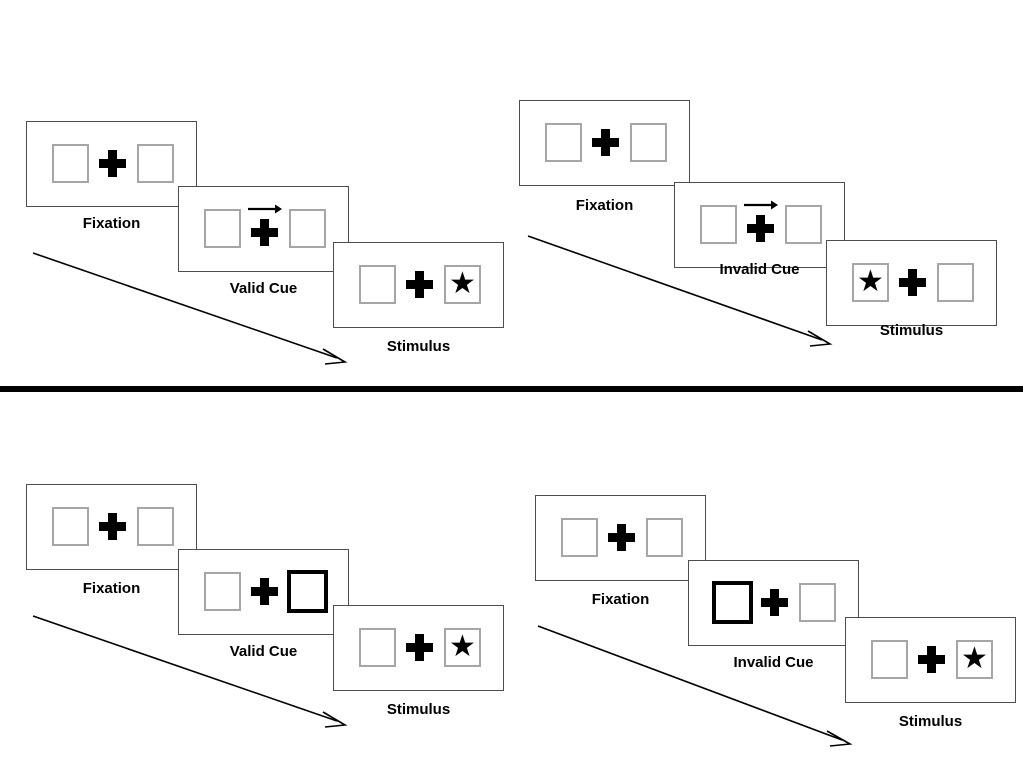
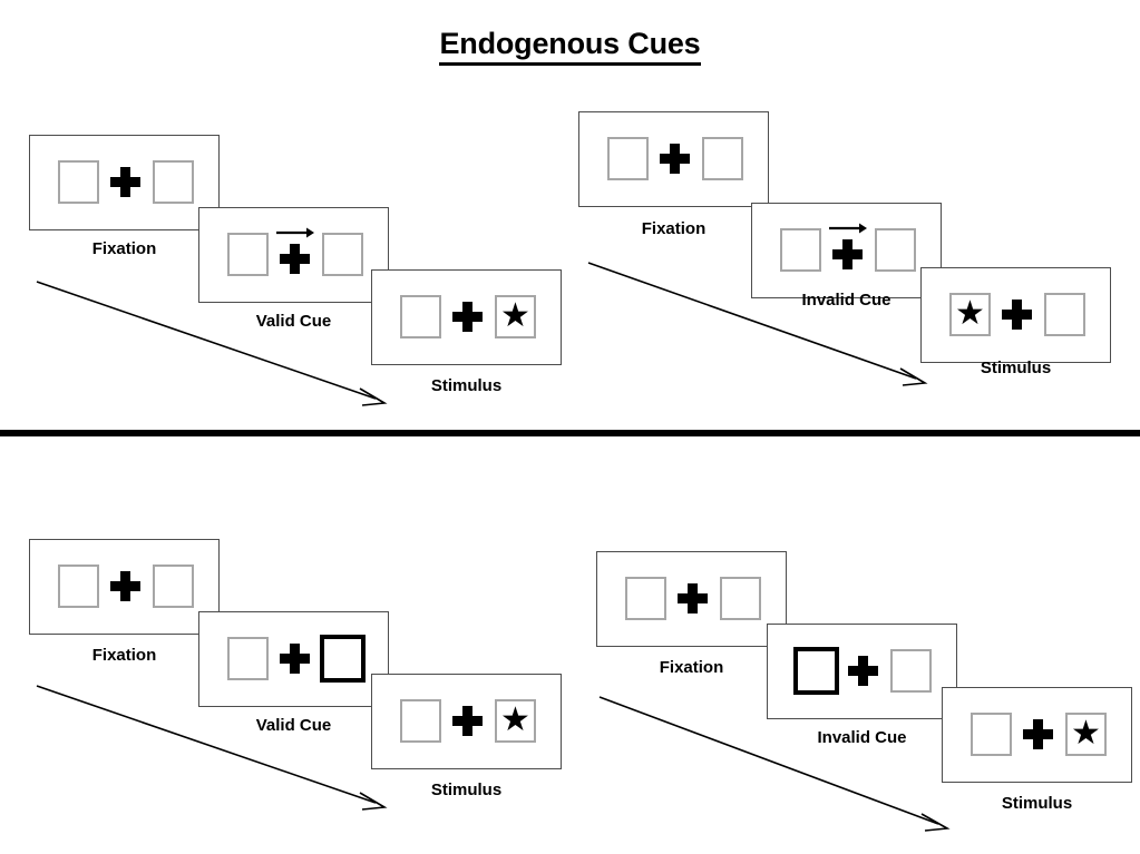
+ Endogenous Cues
  Fixation
  Valid Cue
  ★
  Stimulus
  Fixation
  Invalid Cue
  ★
  Stimulus
  Fixation
  Valid Cue
  ★
  Stimulus
  Fixation
  Invalid Cue
  ★
  Stimulus
